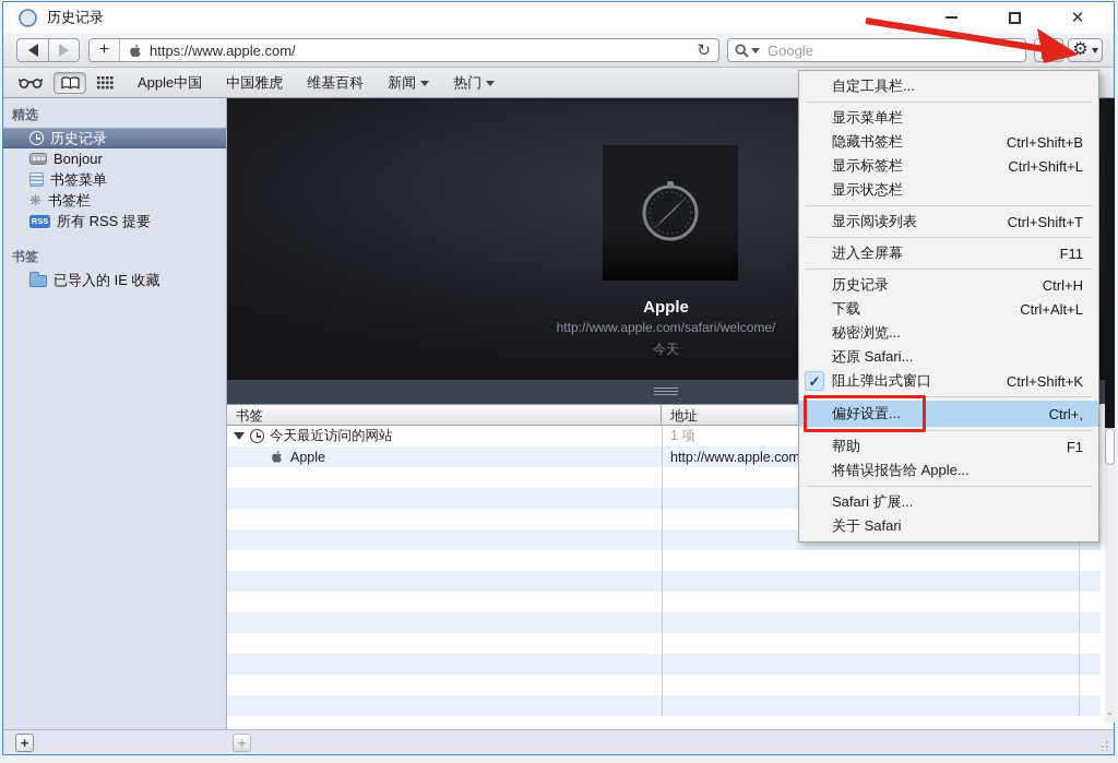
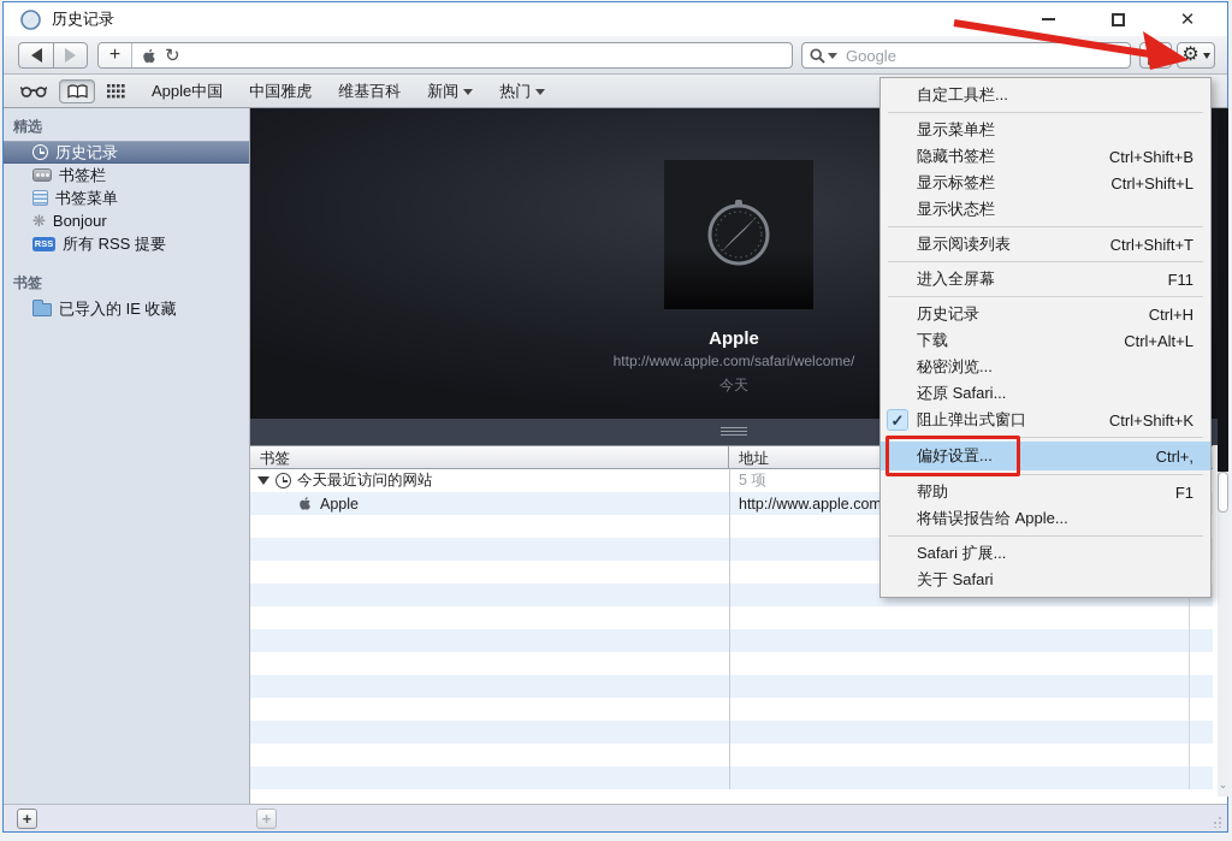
  历史记录
  ✕
  +
- https://www.apple.com/
  ↻
  Google
  ⚙
  Apple中国
  中国雅虎
  维基百科
  新闻
  热门
  精选
  历史记录
- Bonjour
+ 书签栏
  书签菜单
  ❋
- 书签栏
+ Bonjour
  RSS
  所有 RSS 提要
  书签
  已导入的 IE 收藏
  Apple
  http://www.apple.com/safari/welcome/
  今天
  书签
  地址
  今天最近访问的网站
- 1 项
+ 5 项
  Apple
  ⌄
  +
  +
  自定工具栏...
  显示菜单栏
  隐藏书签栏
  Ctrl+Shift+B
  显示标签栏
  Ctrl+Shift+L
  显示状态栏
  显示阅读列表
  Ctrl+Shift+T
  进入全屏幕
  F11
  历史记录
  Ctrl+H
  下载
  Ctrl+Alt+L
  秘密浏览...
  还原 Safari...
  ✓
  阻止弹出式窗口
  Ctrl+Shift+K
  偏好设置...
  Ctrl+,
  帮助
  F1
  将错误报告给 Apple...
  Safari 扩展...
  关于 Safari
